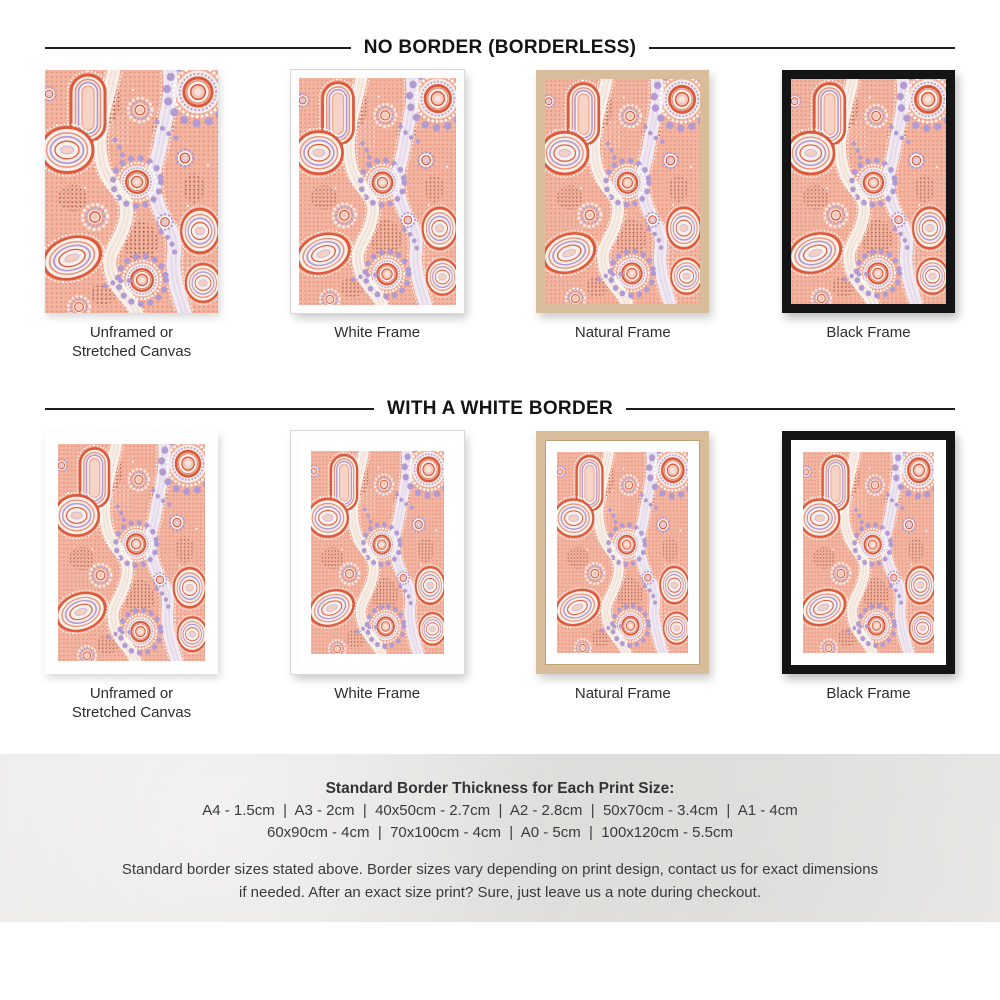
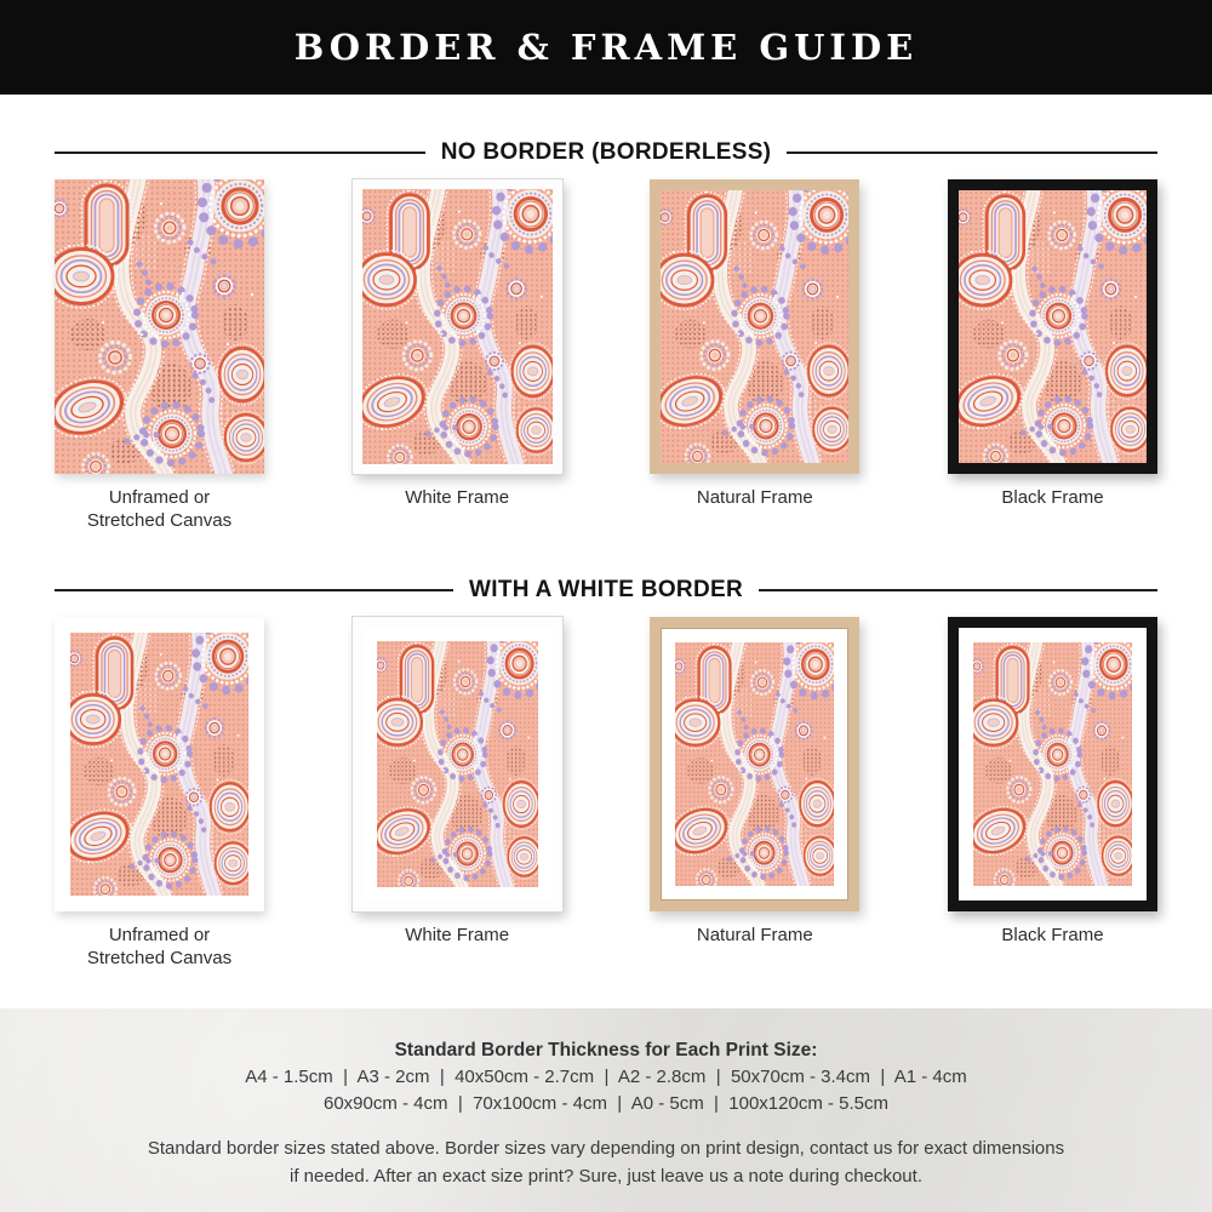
+ BORDER & FRAME GUIDE
  NO BORDER (BORDERLESS)
  Unframed or Stretched Canvas
  White Frame
  Natural Frame
  Black Frame
  WITH A WHITE BORDER
  Unframed or Stretched Canvas
  White Frame
  Natural Frame
  Black Frame
  Standard Border Thickness for Each Print Size:
  A4 - 1.5cm | A3 - 2cm | 40x50cm - 2.7cm | A2 - 2.8cm | 50x70cm - 3.4cm | A1 - 4cm
  60x90cm - 4cm | 70x100cm - 4cm | A0 - 5cm | 100x120cm - 5.5cm
  Standard border sizes stated above. Border sizes vary depending on print design, contact us for exact dimensions if needed. After an exact size print? Sure, just leave us a note during checkout.
